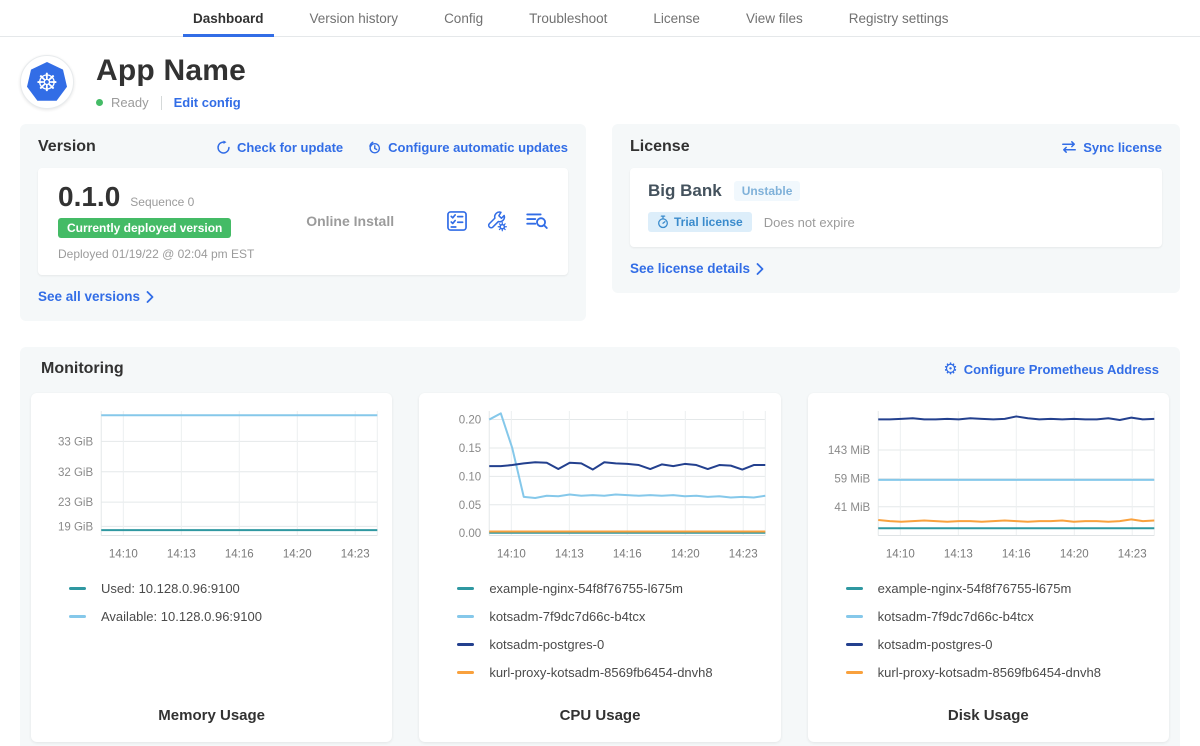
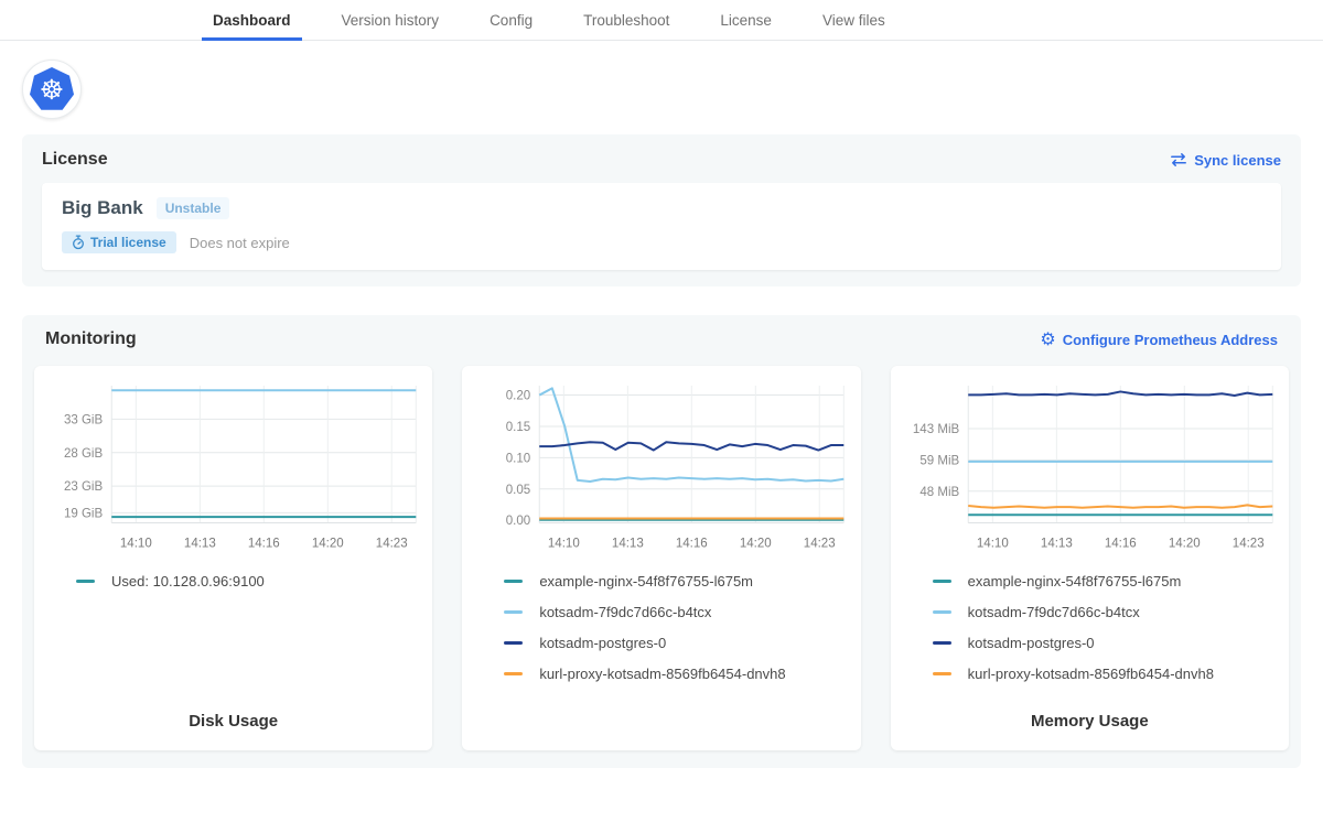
  Dashboard
  Version history
  Config
  Troubleshoot
  License
  View files
- Registry settings
  ☸
- App Name
- Ready
- Edit config
- Version
- Check for update
- Configure automatic updates
- 0.1.0
- Sequence 0
- Currently deployed version
- Deployed 01/19/22 @ 02:04 pm EST
- Online Install
- See all versions
  License
  Sync license
  Big Bank
  Unstable
  Trial license
  Does not expire
- See license details
  Monitoring
  ⚙
  Configure Prometheus Address
  19 GiB
  23 GiB
- 32 GiB
+ 28 GiB
  33 GiB
  14:10
  14:13
  14:16
  14:20
  14:23
  Used: 10.128.0.96:9100
- Available: 10.128.0.96:9100
- Memory Usage
+ Disk Usage
  0.00
  0.05
  0.10
  0.15
  0.20
  14:10
  14:13
  14:16
  14:20
  14:23
  example-nginx-54f8f76755-l675m
  kotsadm-7f9dc7d66c-b4tcx
  kotsadm-postgres-0
  kurl-proxy-kotsadm-8569fb6454-dnvh8
- CPU Usage
- 41 MiB
+ 48 MiB
  59 MiB
  143 MiB
  14:10
  14:13
  14:16
  14:20
  14:23
  example-nginx-54f8f76755-l675m
  kotsadm-7f9dc7d66c-b4tcx
  kotsadm-postgres-0
  kurl-proxy-kotsadm-8569fb6454-dnvh8
- Disk Usage
+ Memory Usage
